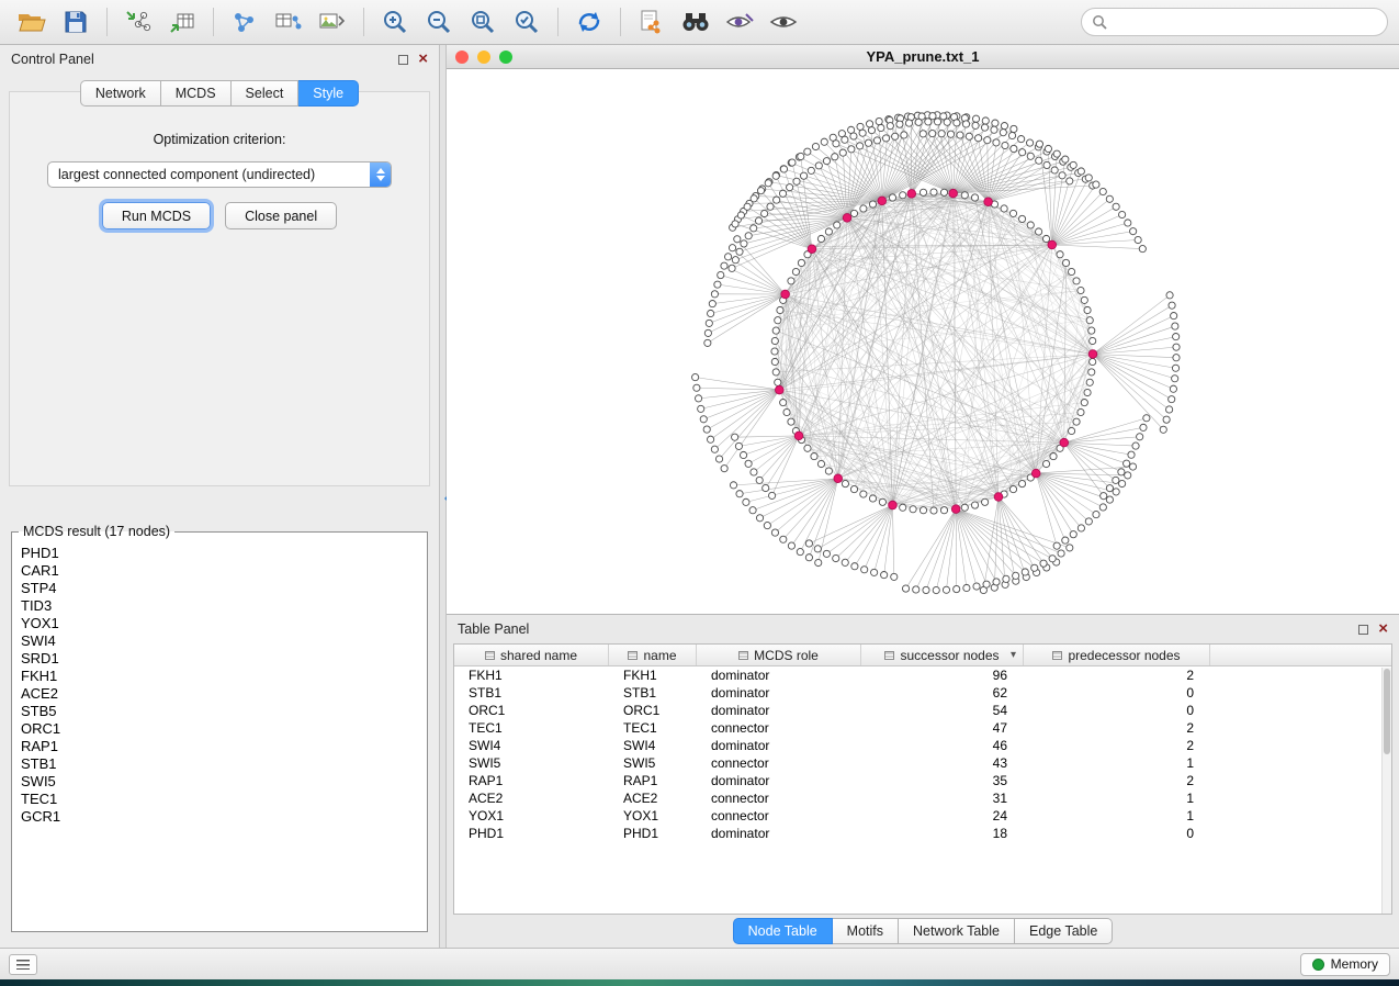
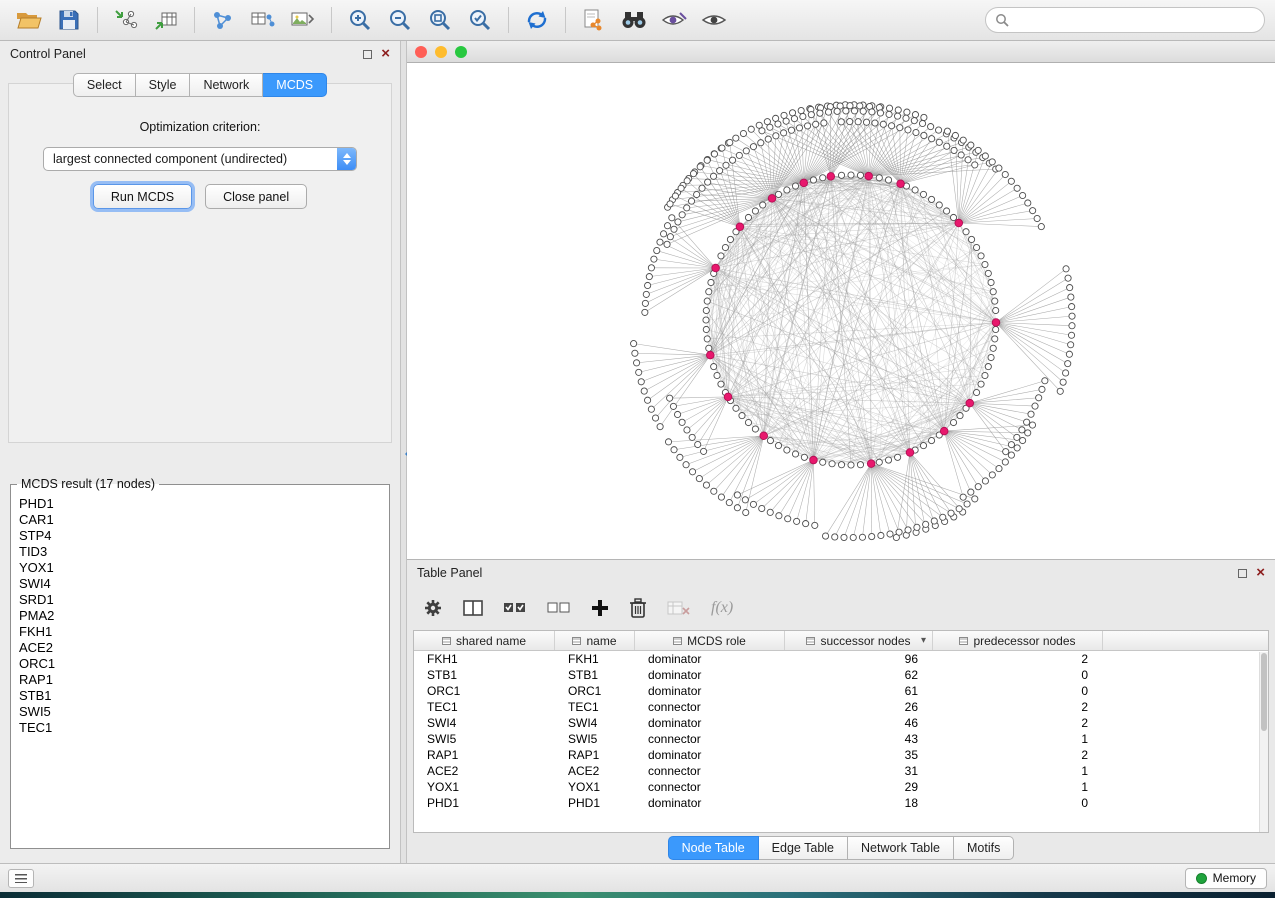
  Control Panel
  ×
- Network
+ Select
- MCDS
+ Style
- Select
+ Network
- Style
+ MCDS
  Optimization criterion:
  largest connected component (undirected)
  Run MCDS
  Close panel
  MCDS result (17 nodes)
  PHD1
  CAR1
  STP4
  TID3
  YOX1
  SWI4
  SRD1
+ PMA2
  FKH1
  ACE2
- STB5
  ORC1
  RAP1
  STB1
  SWI5
  TEC1
- GCR1
- YPA_prune.txt_1
  Table Panel
  ×
+ f(x)
  shared name
  name
  MCDS role
  successor nodes
  ▾
  predecessor nodes
  FKH1
  FKH1
  dominator
  96
  2
  STB1
  STB1
  dominator
  62
  0
  ORC1
  ORC1
  dominator
- 54
+ 61
  0
  TEC1
  TEC1
  connector
- 47
+ 26
  2
  SWI4
  SWI4
  dominator
  46
  2
  SWI5
  SWI5
  connector
  43
  1
  RAP1
  RAP1
  dominator
  35
  2
  ACE2
  ACE2
  connector
  31
  1
  YOX1
  YOX1
  connector
- 24
+ 29
  1
  PHD1
  PHD1
  dominator
  18
  0
  Node Table
- Motifs
+ Edge Table
  Network Table
- Edge Table
+ Motifs
  Memory
